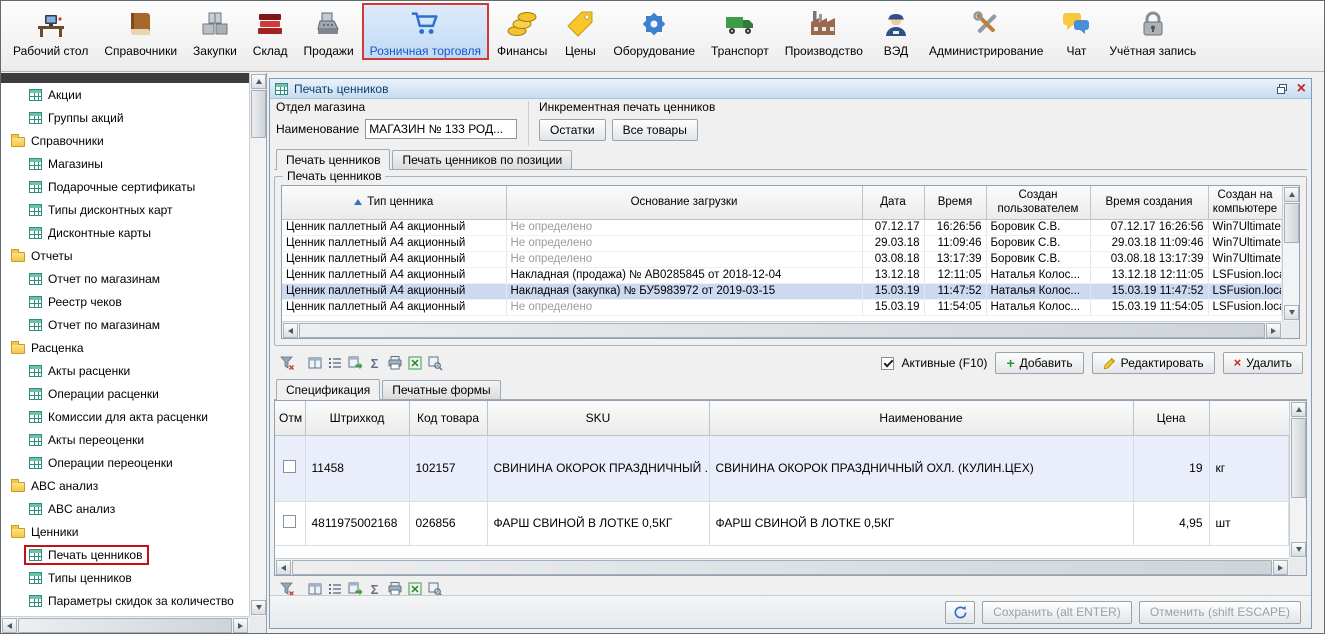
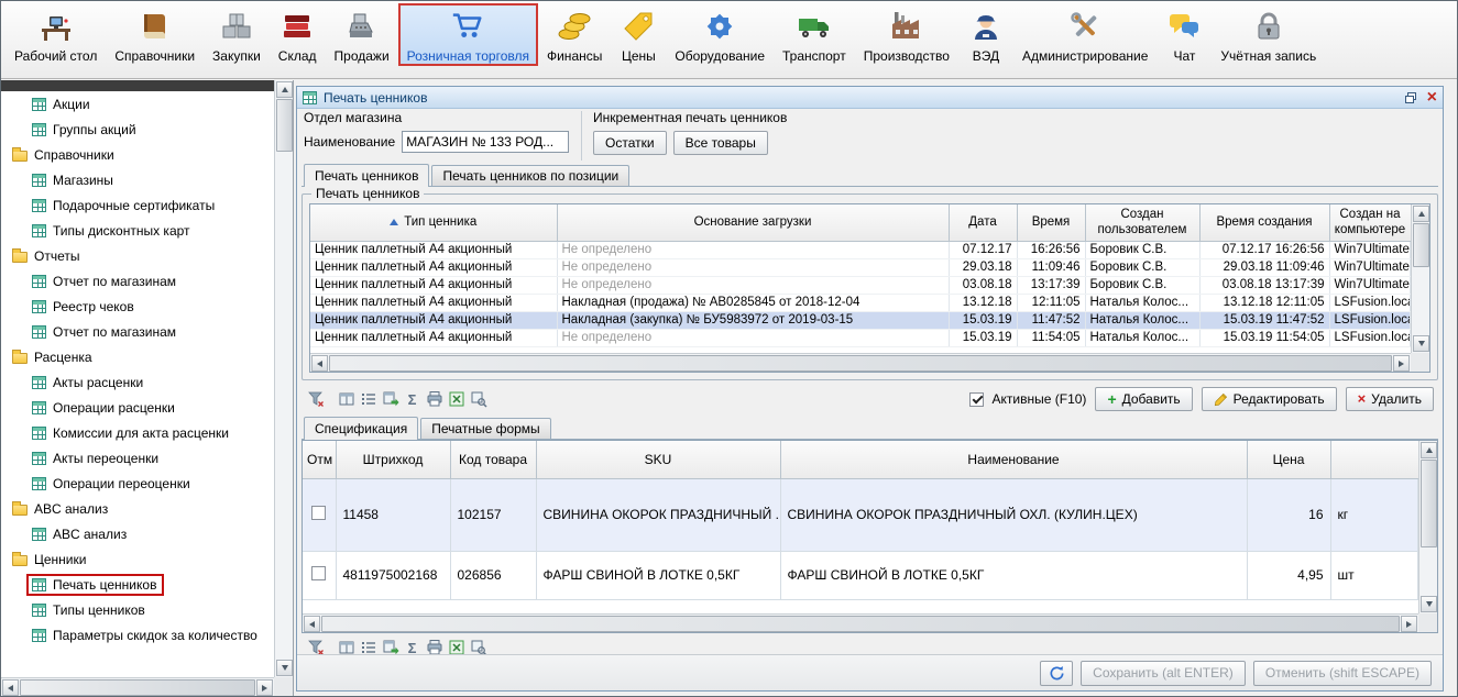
  Рабочий стол
  Справочники
  Закупки
  Склад
  Продажи
  Розничная торговля
  Финансы
  Цены
  Оборудование
  Транспорт
  Производство
  ВЭД
  Администрирование
  Чат
  Учётная запись
  Акции
  Группы акций
  Справочники
  Магазины
  Подарочные сертификаты
  Типы дисконтных карт
- Дисконтные карты
  Отчеты
  Отчет по магазинам
  Реестр чеков
  Отчет по магазинам
  Расценка
  Акты расценки
  Операции расценки
  Комиссии для акта расценки
  Акты переоценки
  Операции переоценки
  ABC анализ
  ABC анализ
  Ценники
  Печать ценников
  Типы ценников
  Параметры скидок за количество
  Печать ценников
  ×
  Отдел магазина
  Наименование
  МАГАЗИН № 133 РОД...
  Инкрементная печать ценников
  Остатки
  Все товары
  Печать ценников
  Печать ценников по позиции
  Печать ценников
  Тип ценника	Основание загрузки	Дата	Время	Создан пользователем	Время создания	Создан на компьютере
  Ценник паллетный А4 акционный	Не определено	07.12.17	16:26:56	Боровик С.В.	07.12.17 16:26:56	Win7Ultimate
  Ценник паллетный А4 акционный	Не определено	29.03.18	11:09:46	Боровик С.В.	29.03.18 11:09:46	Win7Ultimate
  Ценник паллетный А4 акционный	Не определено	03.08.18	13:17:39	Боровик С.В.	03.08.18 13:17:39	Win7Ultimate
  Ценник паллетный А4 акционный	Накладная (продажа) № АВ0285845 от 2018-12-04	13.12.18	12:11:05	Наталья Колос...	13.12.18 12:11:05	LSFusion.loc
  Ценник паллетный А4 акционный	Накладная (закупка) № БУ5983972 от 2019-03-15	15.03.19	11:47:52	Наталья Колос...	15.03.19 11:47:52	LSFusion.loc
  Ценник паллетный А4 акционный	Не определено	15.03.19	11:54:05	Наталья Колос...	15.03.19 11:54:05	LSFusion.loc
  Σ
  Активные (F10)
  +
  Добавить
  Редактировать
  ×
  Удалить
  Спецификация
  Печатные формы
  Отм	Штрихкод	Код товара	SKU	Наименование	Цена
- 	11458	102157	СВИНИНА ОКОРОК ПРАЗДНИЧНЫЙ .	СВИНИНА ОКОРОК ПРАЗДНИЧНЫЙ ОХЛ. (КУЛИН.ЦЕХ)	19	кг
+ 	11458	102157	СВИНИНА ОКОРОК ПРАЗДНИЧНЫЙ .	СВИНИНА ОКОРОК ПРАЗДНИЧНЫЙ ОХЛ. (КУЛИН.ЦЕХ)	16	кг
  	4811975002168	026856	ФАРШ СВИНОЙ В ЛОТКЕ 0,5КГ	ФАРШ СВИНОЙ В ЛОТКЕ 0,5КГ	4,95	шт
  Σ
  Сохранить (alt ENTER)
  Отменить (shift ESCAPE)
